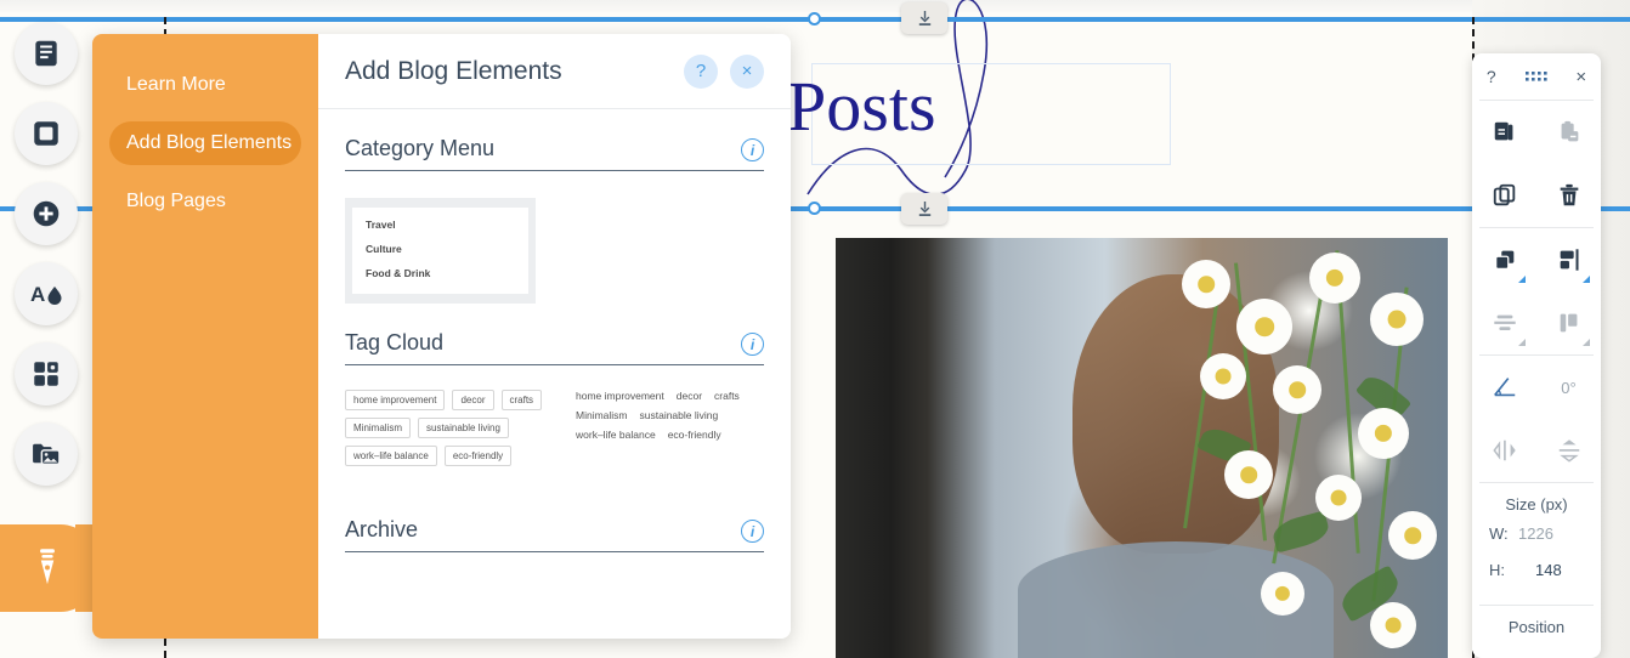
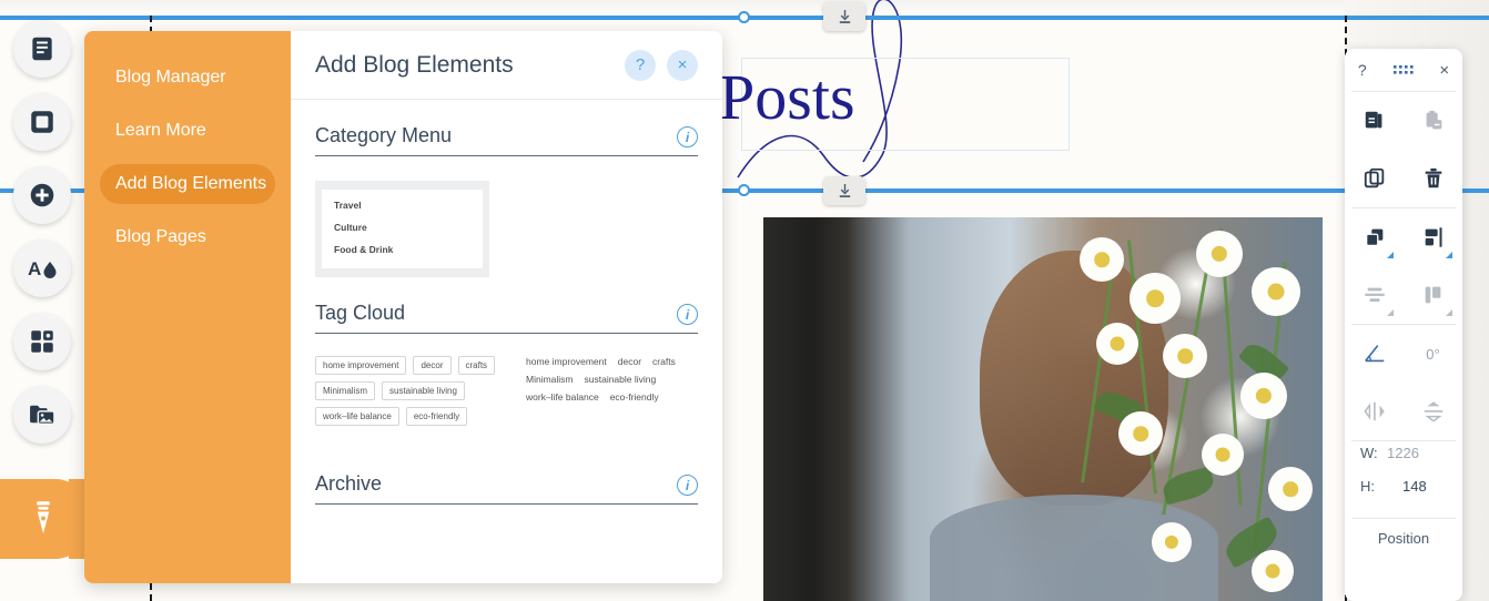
  Posts
  A
+ Blog Manager
  Learn More
  Add Blog Elements
  Blog Pages
  Add Blog Elements
  ?
  ×
  Category Menu
  i
  Travel
  Culture
  Food & Drink
  Tag Cloud
  i
  home improvement
  decor
  crafts
  Minimalism
  sustainable living
  work–life balance
  eco-friendly
  home improvement
  decor
  crafts
  Minimalism
  sustainable living
  work–life balance
  eco-friendly
  Archive
  i
  ?
  ×
  0°
- Size (px)
  W:
  1226
  H:
  148
  Position
